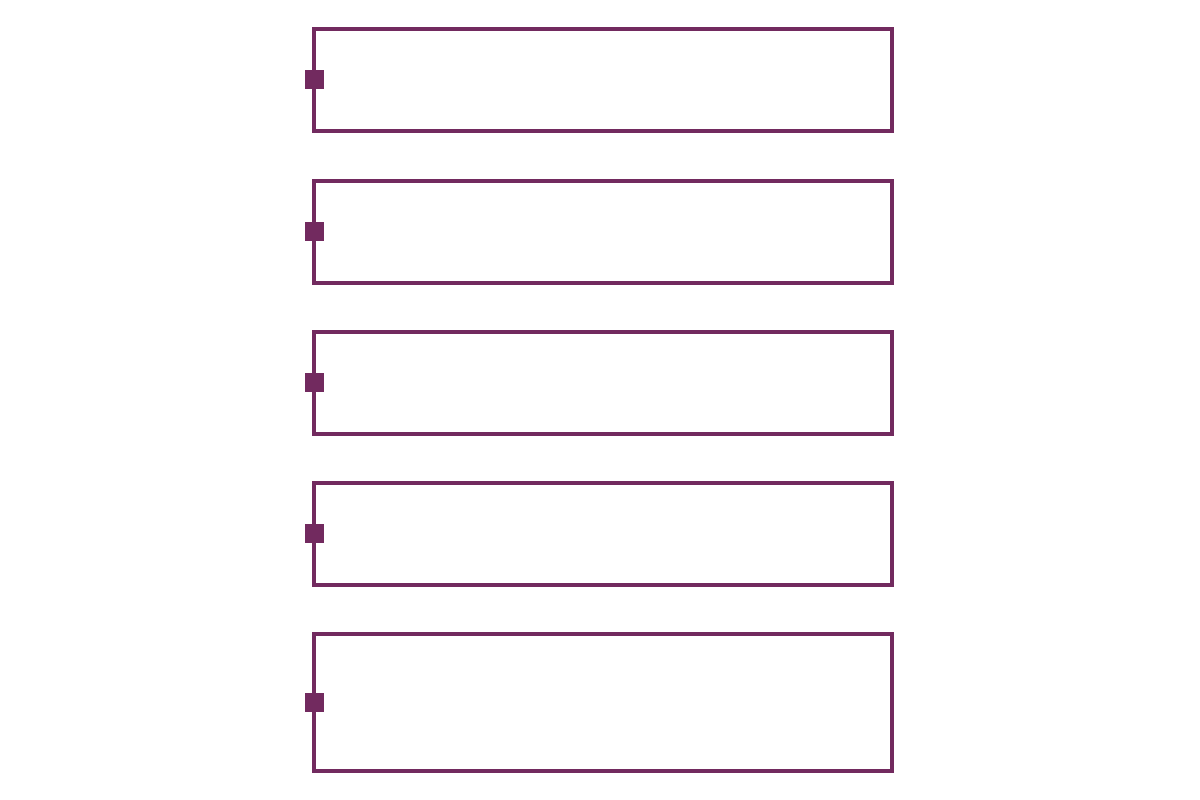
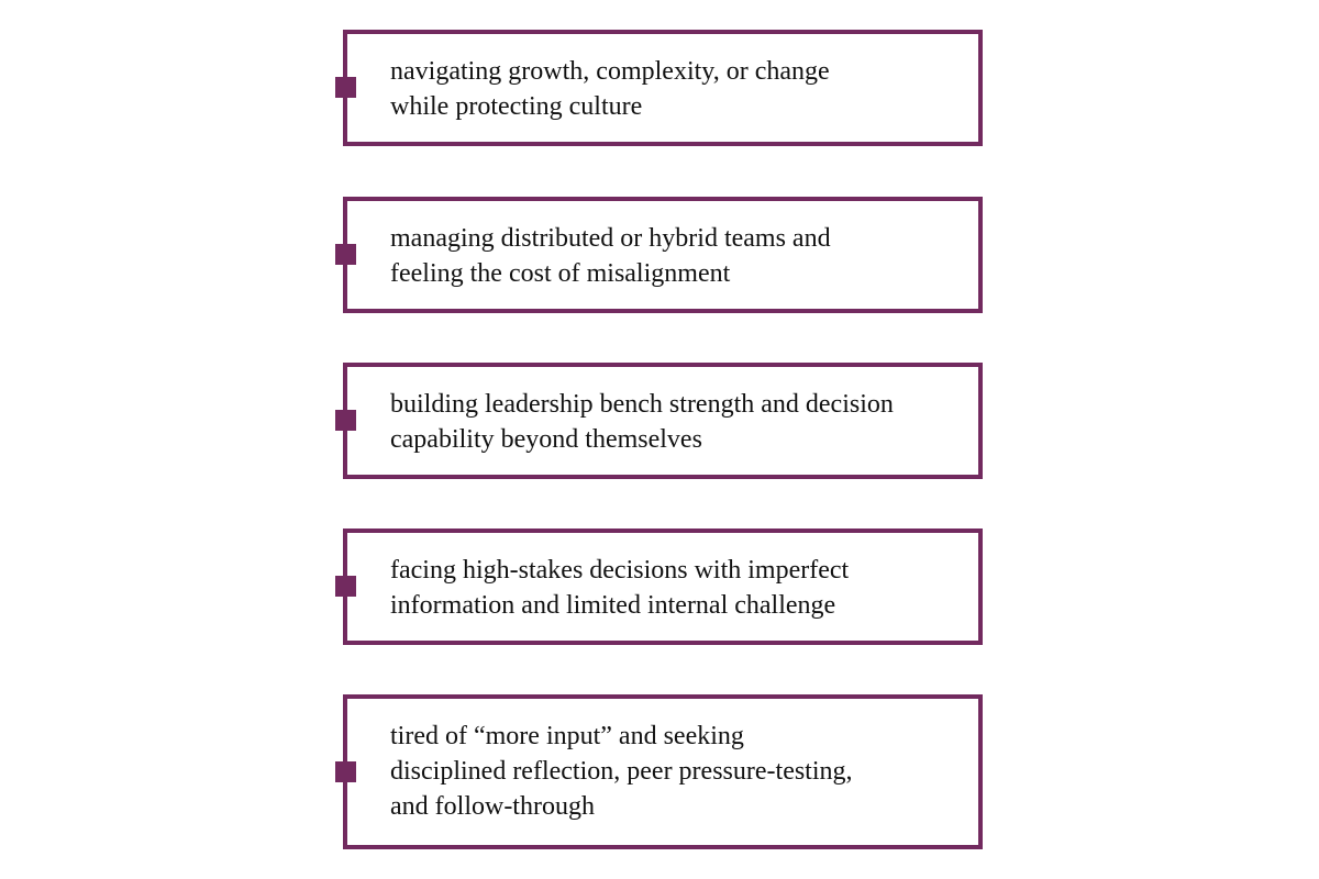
+ navigating growth, complexity, or change
+ while protecting culture
+ managing distributed or hybrid teams and
+ feeling the cost of misalignment
+ building leadership bench strength and decision
+ capability beyond themselves
+ facing high-stakes decisions with imperfect
+ information and limited internal challenge
+ tired of “more input” and seeking
+ disciplined reflection, peer pressure-testing,
+ and follow-through
